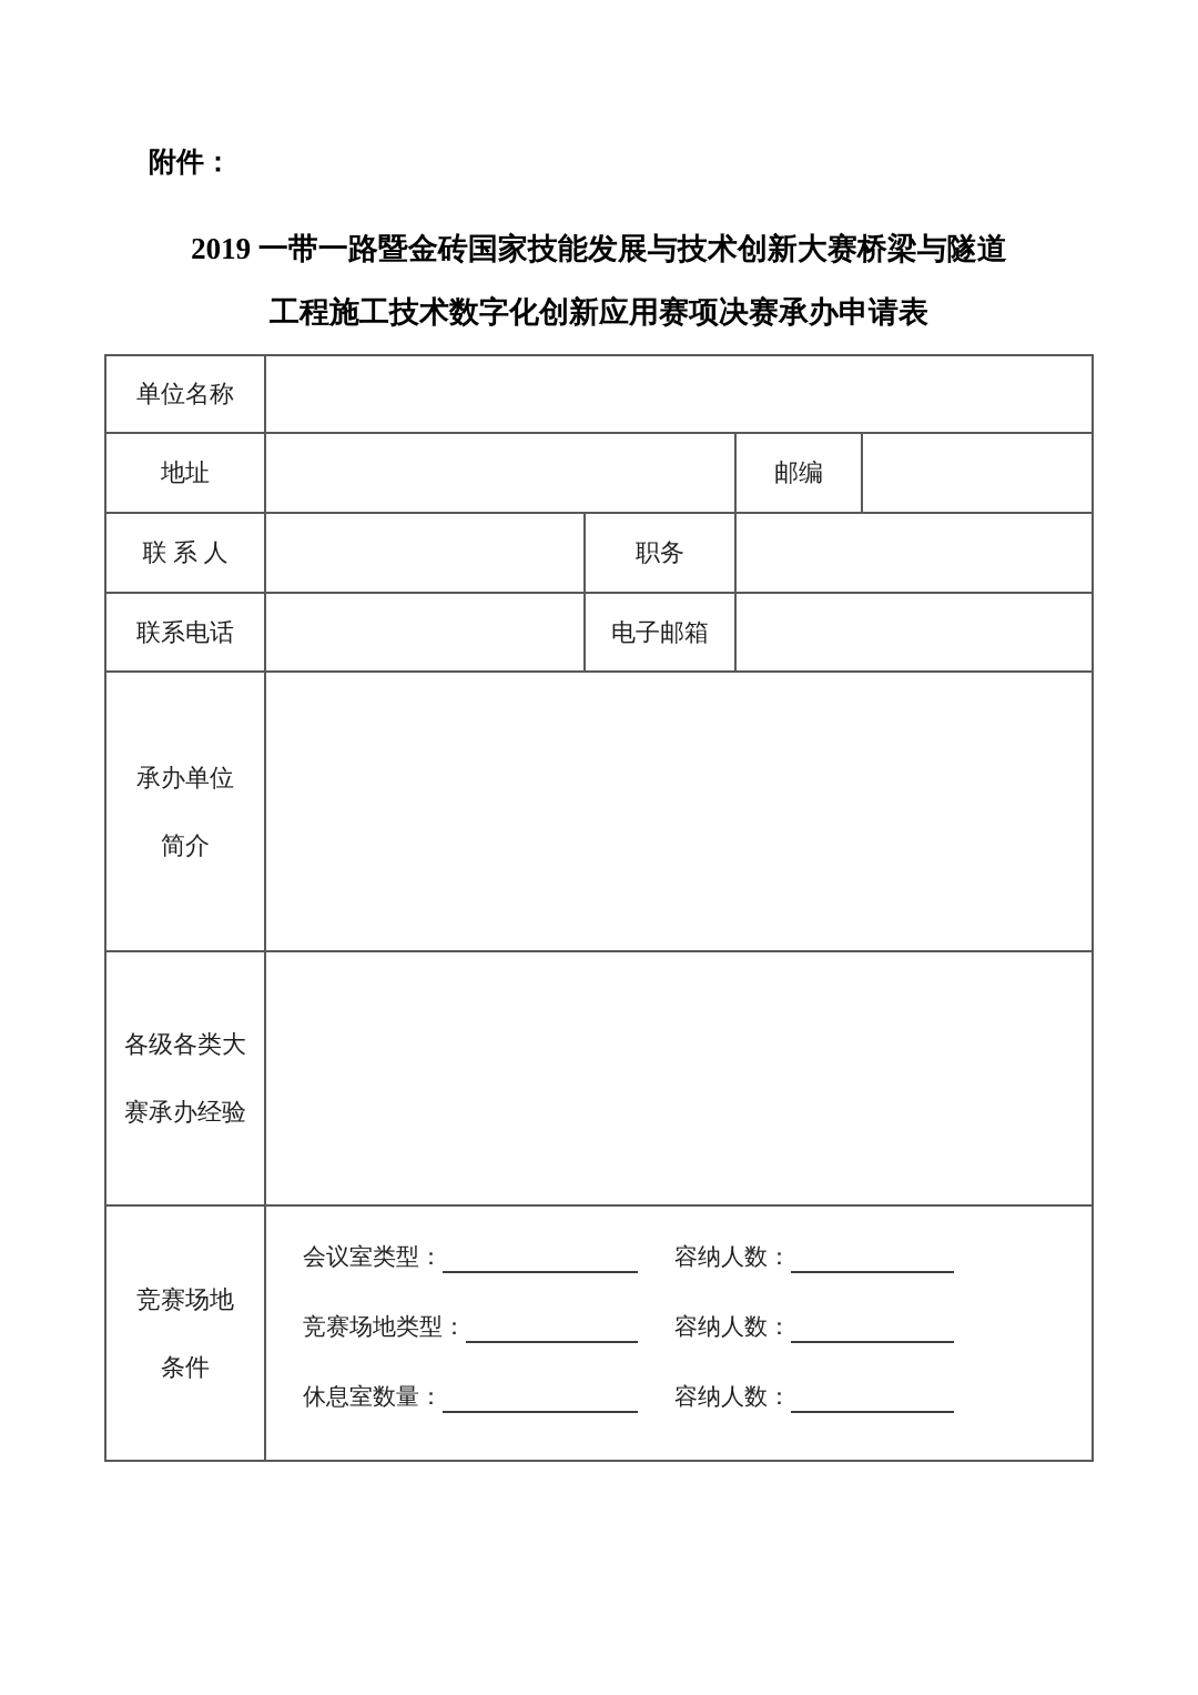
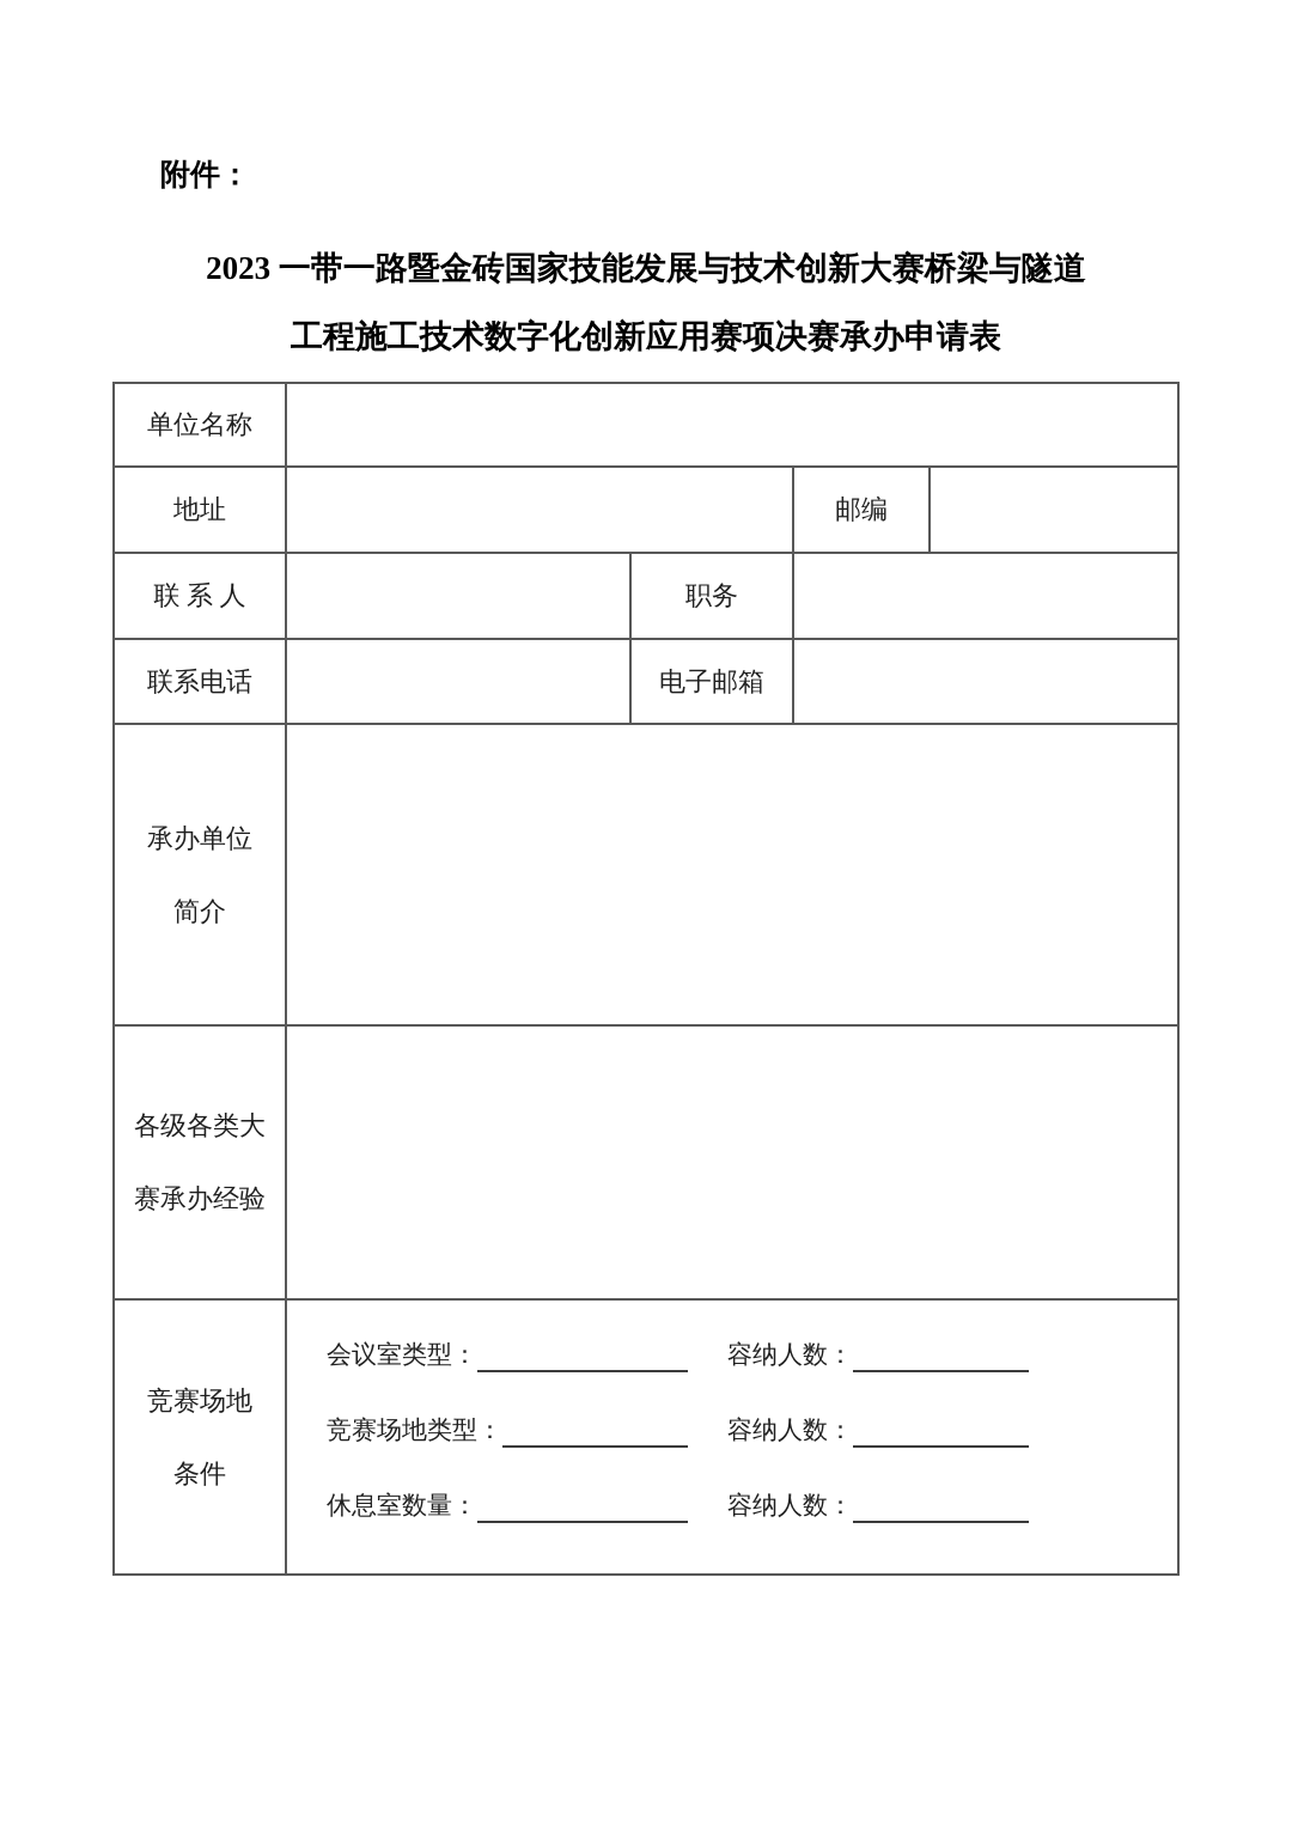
  附件：
- 2019 一带一路暨金砖国家技能发展与技术创新大赛桥梁与隧道
+ 2023 一带一路暨金砖国家技能发展与技术创新大赛桥梁与隧道
  工程施工技术数字化创新应用赛项决赛承办申请表
  单位名称
  地址		邮编
  联 系 人		职务
  联系电话		电子邮箱
  承办单位 简介
  各级各类大 赛承办经验
  竞赛场地 条件	会议室类型： 容纳人数： 竞赛场地类型： 容纳人数： 休息室数量： 容纳人数：
